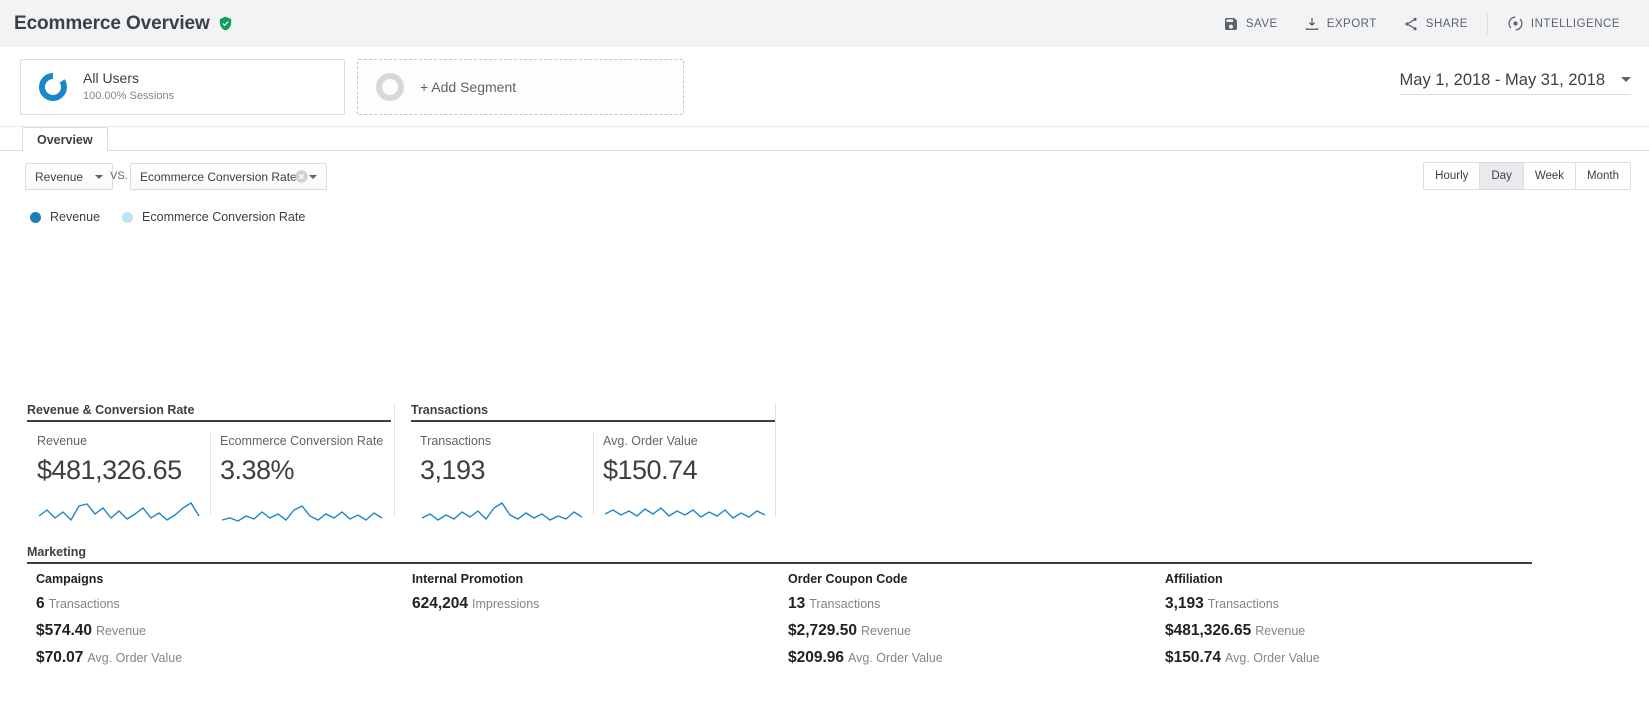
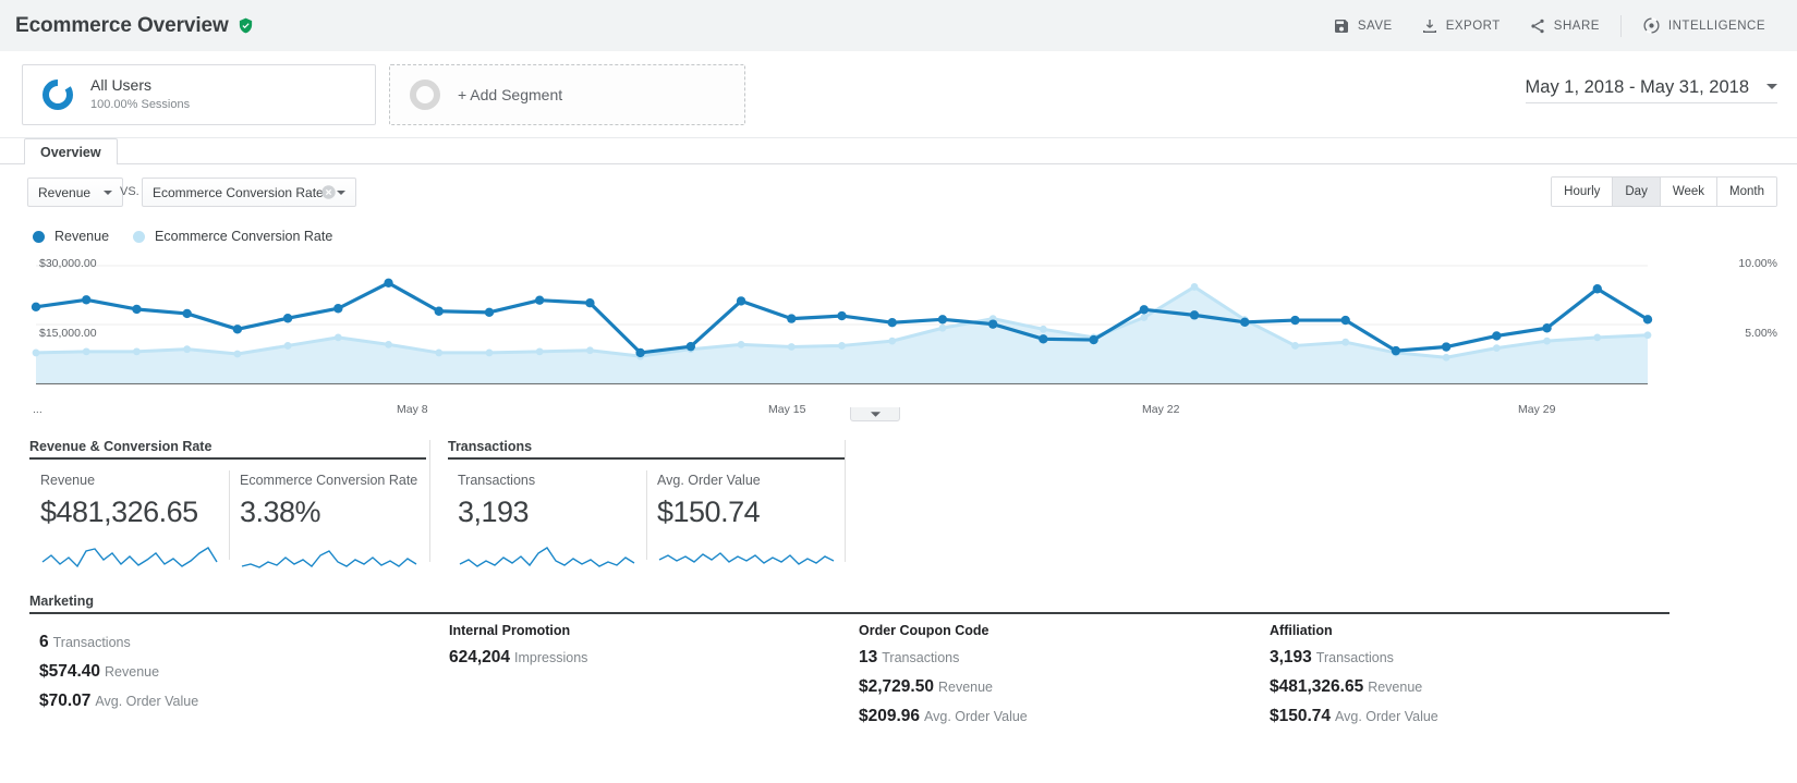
  Ecommerce Overview
  SAVE
  EXPORT
  SHARE
  INTELLIGENCE
  All Users
  100.00% Sessions
  + Add Segment
  May 1, 2018 - May 31, 2018
  Overview
  Revenue
  VS.
  Ecommerce Conversion Rate
  Hourly
  Day
  Week
  Month
  Revenue
  Ecommerce Conversion Rate
+ $30,000.00
+ $15,000.00
+ 10.00%
+ 5.00%
+ ...
+ May 8
+ May 15
+ May 22
+ May 29
  Revenue & Conversion Rate
  Revenue
  $481,326.65
  Ecommerce Conversion Rate
  3.38%
  Transactions
  Transactions
  3,193
  Avg. Order Value
  $150.74
  Marketing
- Campaigns
  6 Transactions
  $574.40 Revenue
  $70.07 Avg. Order Value
  Internal Promotion
  624,204 Impressions
  Order Coupon Code
  13 Transactions
  $2,729.50 Revenue
  $209.96 Avg. Order Value
  Affiliation
  3,193 Transactions
  $481,326.65 Revenue
  $150.74 Avg. Order Value
